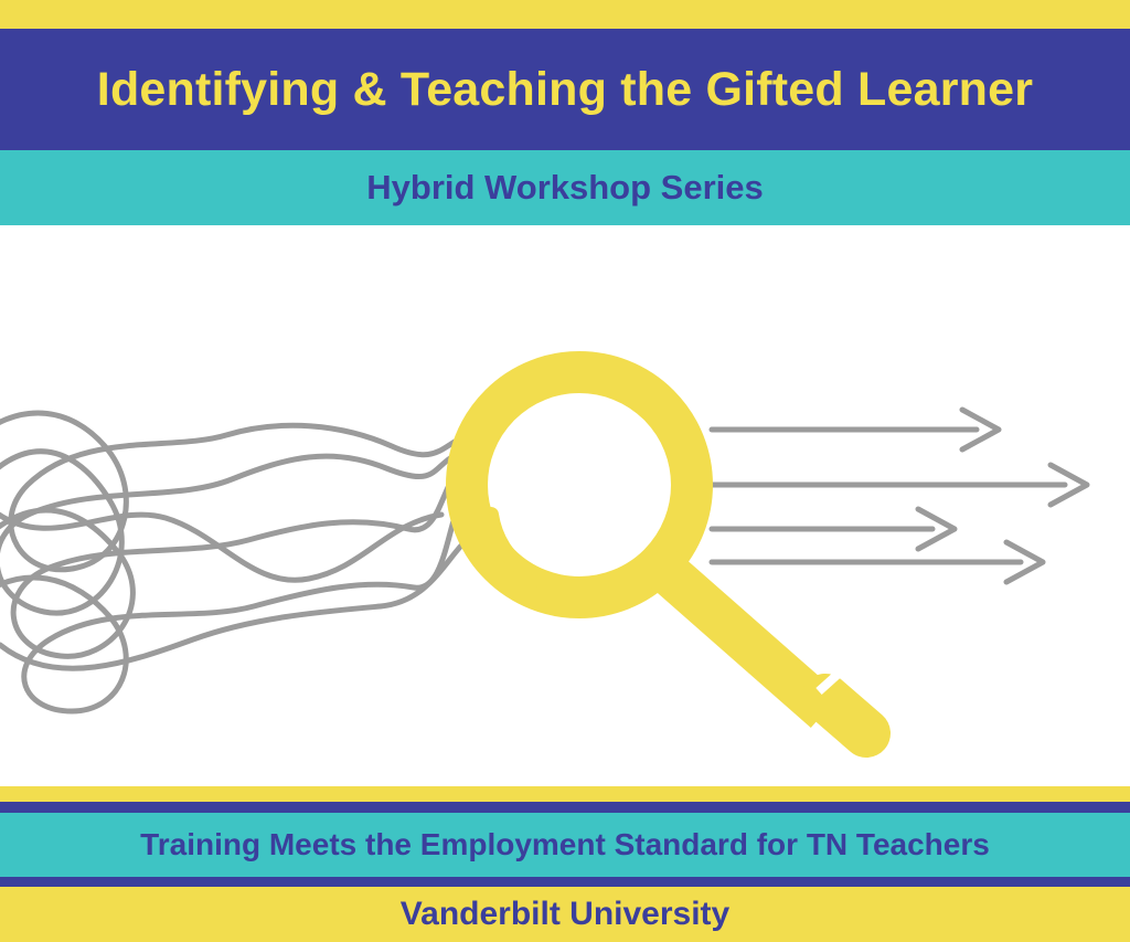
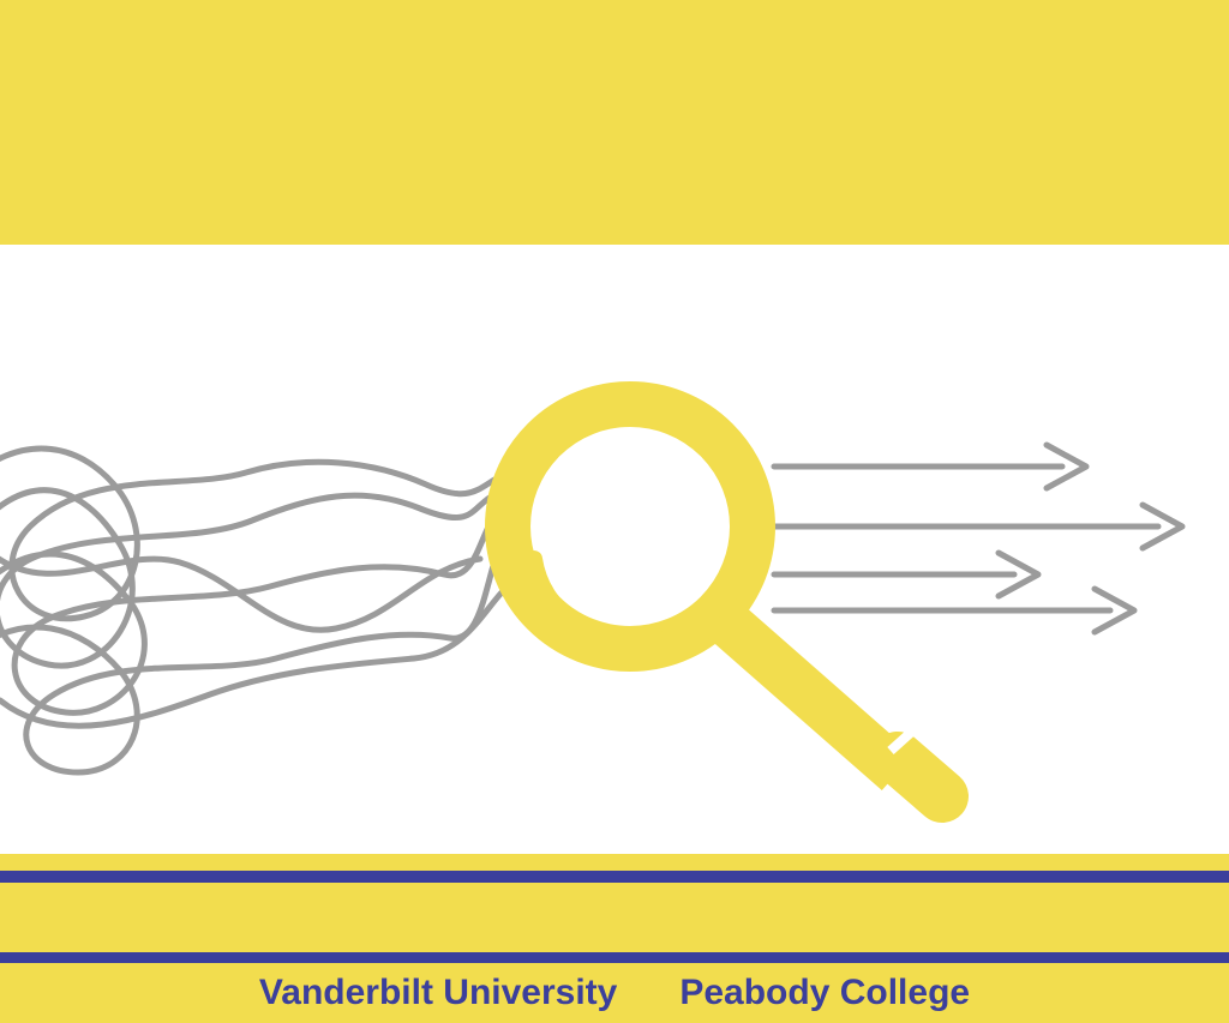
- Identifying & Teaching the Gifted Learner
- Hybrid Workshop Series
- Training Meets the Employment Standard for TN Teachers
  Vanderbilt University
+ Peabody College
